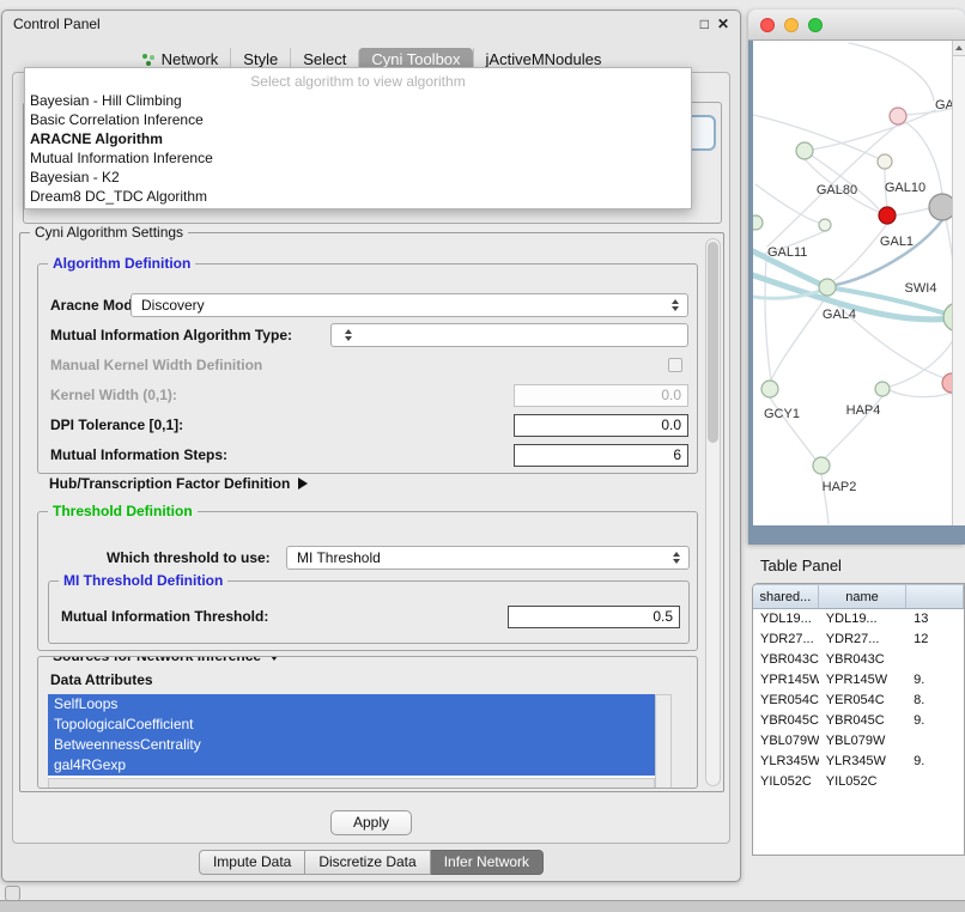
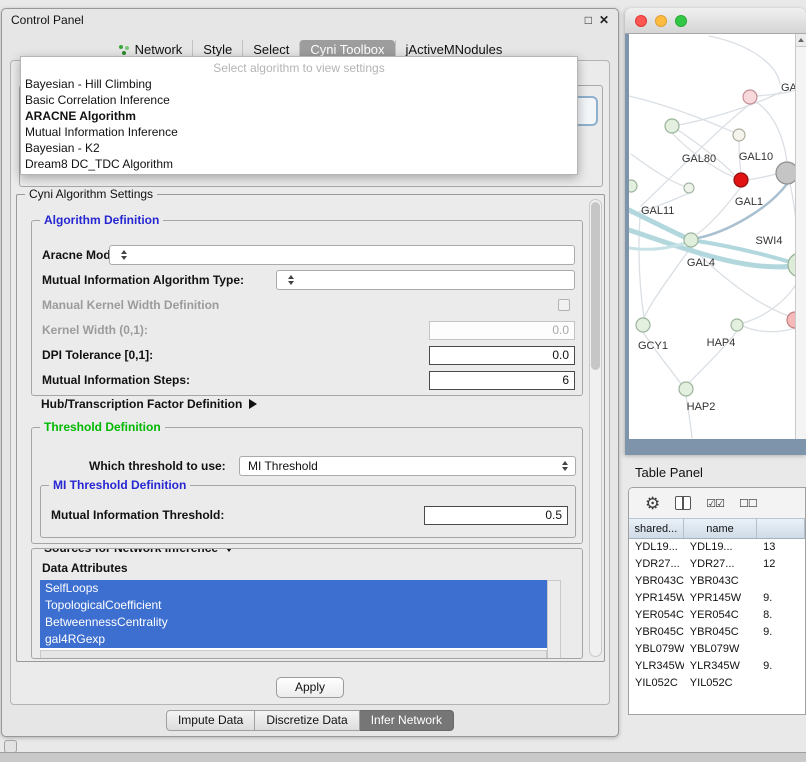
  Control Panel
  □
  ✕
  Network
  Style
  Select
  Cyni Toolbox
  jActiveMNodules
  Cyni Algorithm Settings
  Algorithm Definition
  Aracne Mod
- Discovery
  Mutual Information Algorithm Type:
  Manual Kernel Width Definition
  Kernel Width (0,1):
  0.0
  DPI Tolerance [0,1]:
  0.0
  Mutual Information Steps:
  6
  Hub/Transcription Factor Definition
  Threshold Definition
  Which threshold to use:
  MI Threshold
  MI Threshold Definition
  Mutual Information Threshold:
  0.5
  Data Attributes
  SelfLoops
  TopologicalCoefficient
  BetweennessCentrality
  gal4RGexp
  Apply
  Impute Data
  Discretize Data
  Infer Network
- Select algorithm to view algorithm
+ Select algorithm to view settings
  Bayesian - Hill Climbing
  Basic Correlation Inference
  ARACNE Algorithm
  Mutual Information Inference
  Bayesian - K2
  Dream8 DC_TDC Algorithm
  GAL80
  GAL10
  GAL11
  GAL1
  SWI4
  GAL4
  GCY1
  HAP4
  HAP2
  Table Panel
+ ⚙
+ ☑☑
+ ☐☐
  shared...
  name
  YDL19...
  YDL19...
  13
  YDR27...
  YDR27...
  12
  YBR043C
  YBR043C
  YPR145W
  YPR145W
  9.
  YER054C
  YER054C
  8.
  YBR045C
  YBR045C
  9.
  YBL079W
  YBL079W
  YLR345W
  YLR345W
  9.
  YIL052C
  YIL052C
